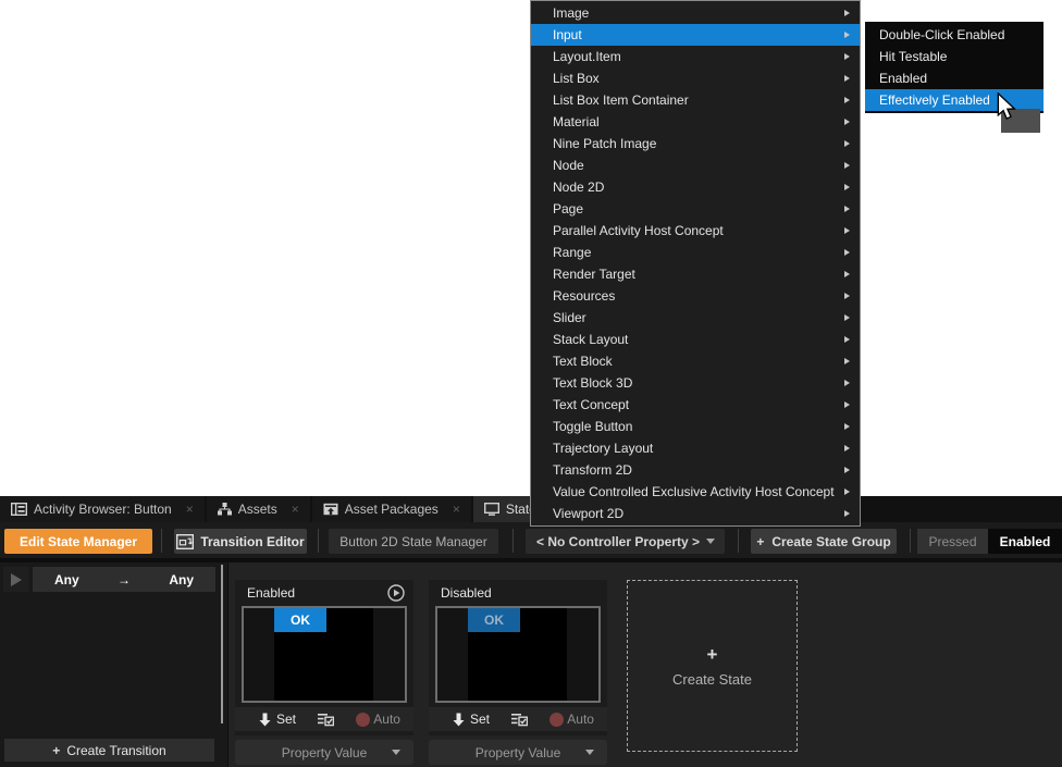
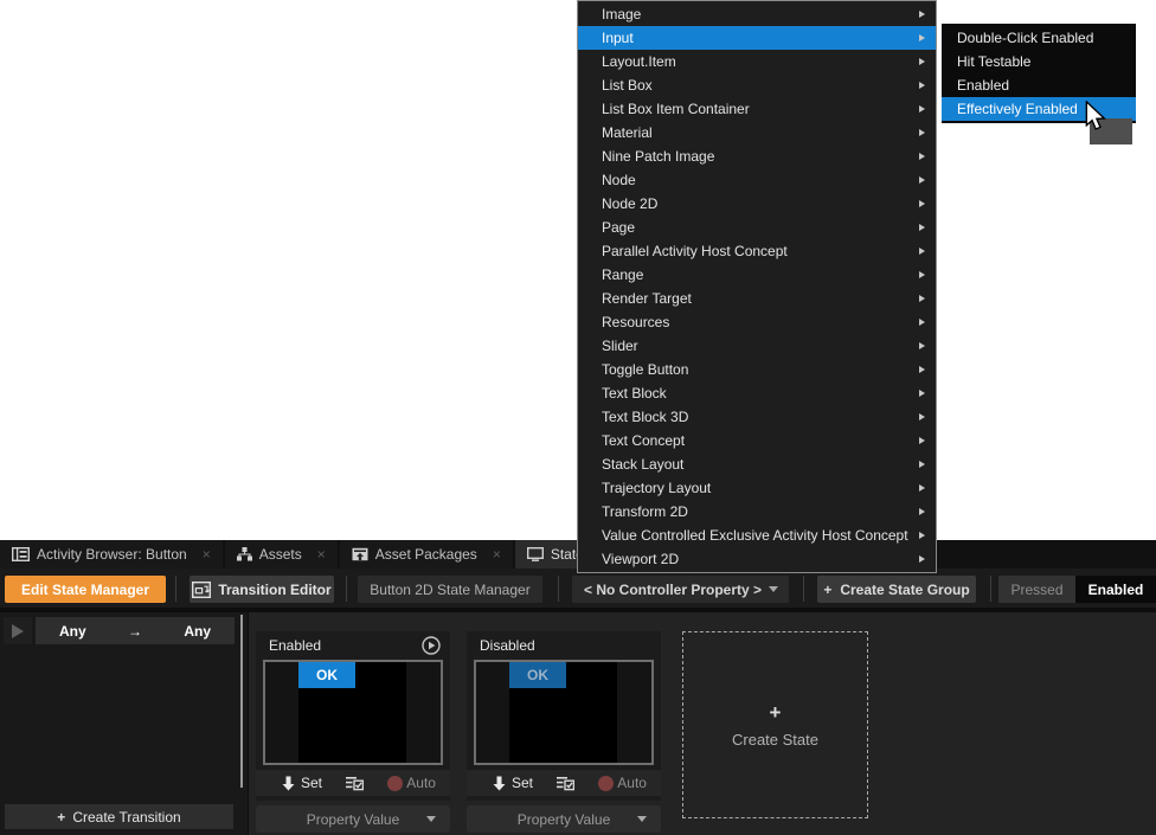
  Activity Browser: Button
  ×
  Assets
  ×
  Asset Packages
  ×
  Edit State Manager
  Transition Editor
  Button 2D State Manager
  < No Controller Property >
  +
  Create State Group
  Pressed
  Enabled
  Any
  →
  Any
  +
  Create Transition
  Enabled
  OK
  Set
  Auto
  Property Value
  Disabled
  OK
  Set
  Auto
  Property Value
  +
  Create State
  Image
  Input
  Layout.Item
  List Box
  List Box Item Container
  Material
  Nine Patch Image
  Node
  Node 2D
  Page
  Parallel Activity Host Concept
  Range
  Render Target
  Resources
  Slider
- Stack Layout
+ Toggle Button
  Text Block
  Text Block 3D
  Text Concept
- Toggle Button
+ Stack Layout
  Trajectory Layout
  Transform 2D
  Value Controlled Exclusive Activity Host Concept
  Viewport 2D
  Double-Click Enabled
  Hit Testable
  Enabled
  Effectively Enabled
